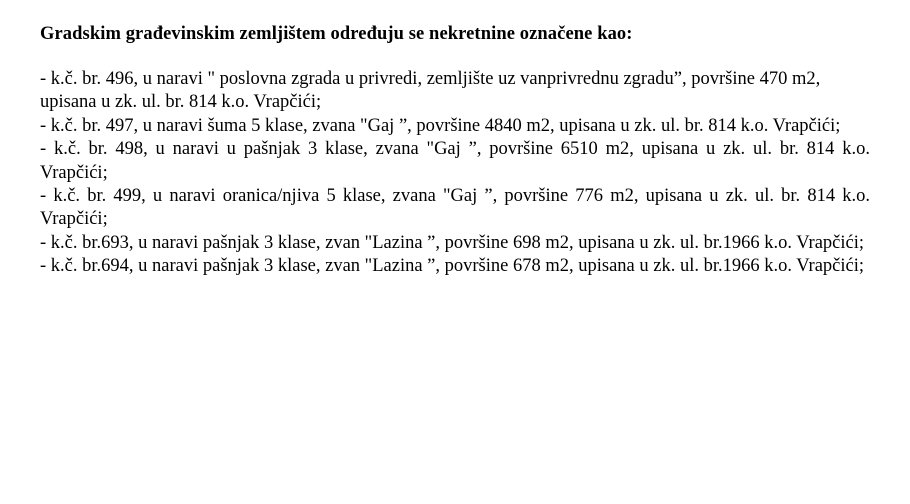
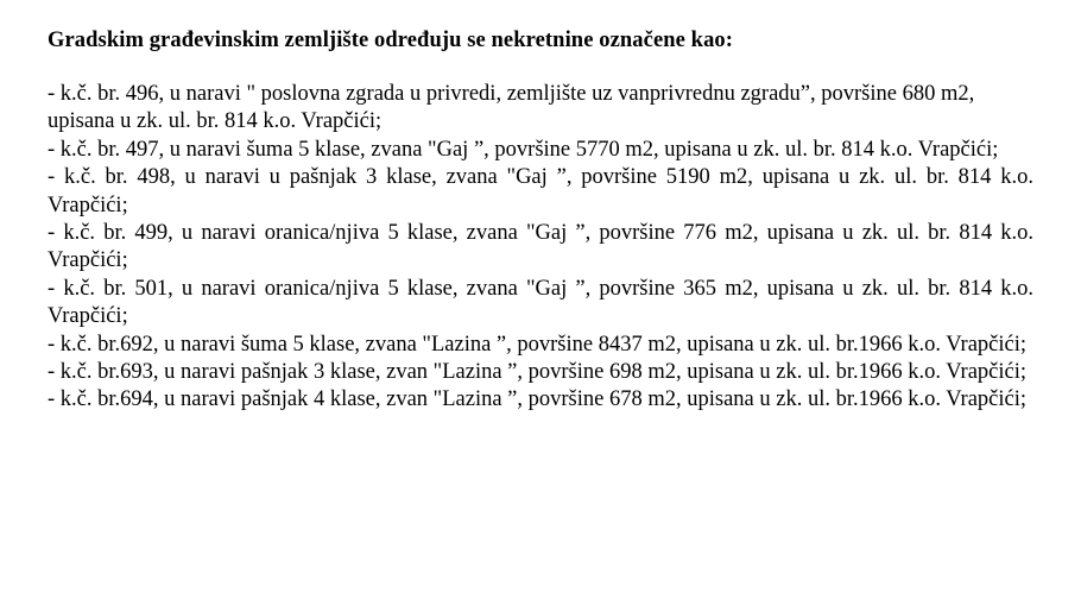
- Gradskim građevinskim zemljištem određuju se nekretnine označene kao:
+ Gradskim građevinskim zemljište određuju se nekretnine označene kao:
- - k.č. br. 496, u naravi " poslovna zgrada u privredi, zemljište uz vanprivrednu zgradu”, površine 470 m2, upisana u zk. ul. br. 814 k.o. Vrapčići;
+ - k.č. br. 496, u naravi " poslovna zgrada u privredi, zemljište uz vanprivrednu zgradu”, površine 680 m2, upisana u zk. ul. br. 814 k.o. Vrapčići;
- - k.č. br. 497, u naravi šuma 5 klase, zvana "Gaj ”, površine 4840 m2, upisana u zk. ul. br. 814 k.o. Vrapčići;
+ - k.č. br. 497, u naravi šuma 5 klase, zvana "Gaj ”, površine 5770 m2, upisana u zk. ul. br. 814 k.o. Vrapčići;
- - k.č. br. 498, u naravi u pašnjak 3 klase, zvana "Gaj ”, površine 6510 m2, upisana u zk. ul. br. 814 k.o. Vrapčići;
+ - k.č. br. 498, u naravi u pašnjak 3 klase, zvana "Gaj ”, površine 5190 m2, upisana u zk. ul. br. 814 k.o. Vrapčići;
  - k.č. br. 499, u naravi oranica/njiva 5 klase, zvana "Gaj ”, površine 776 m2, upisana u zk. ul. br. 814 k.o. Vrapčići;
+ - k.č. br. 501, u naravi oranica/njiva 5 klase, zvana "Gaj ”, površine 365 m2, upisana u zk. ul. br. 814 k.o. Vrapčići;
+ - k.č. br.692, u naravi šuma 5 klase, zvana "Lazina ”, površine 8437 m2, upisana u zk. ul. br.1966 k.o. Vrapčići;
  - k.č. br.693, u naravi pašnjak 3 klase, zvan "Lazina ”, površine 698 m2, upisana u zk. ul. br.1966 k.o. Vrapčići;
- - k.č. br.694, u naravi pašnjak 3 klase, zvan "Lazina ”, površine 678 m2, upisana u zk. ul. br.1966 k.o. Vrapčići;
+ - k.č. br.694, u naravi pašnjak 4 klase, zvan "Lazina ”, površine 678 m2, upisana u zk. ul. br.1966 k.o. Vrapčići;
